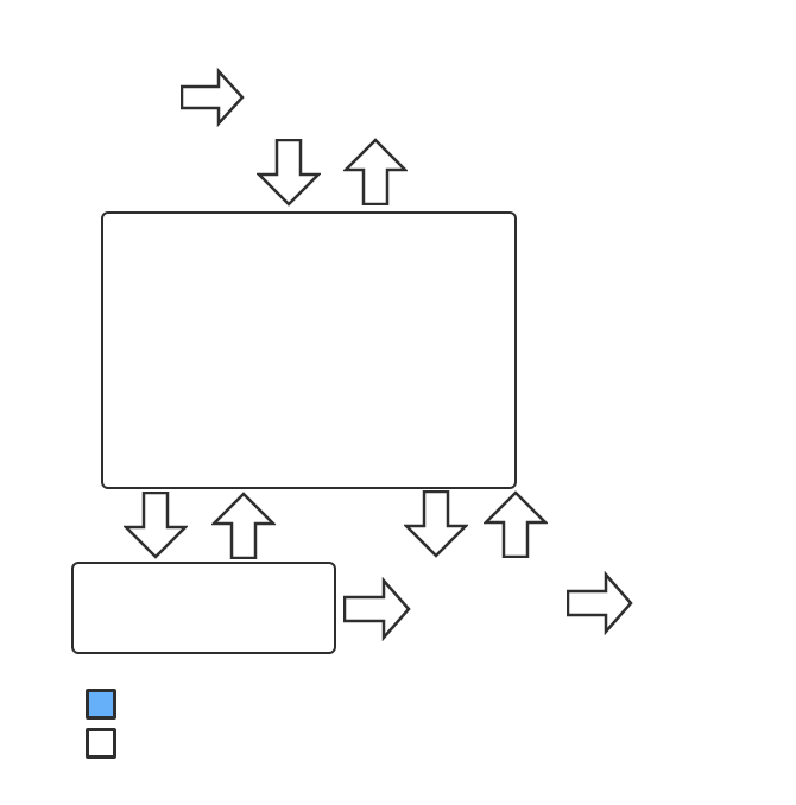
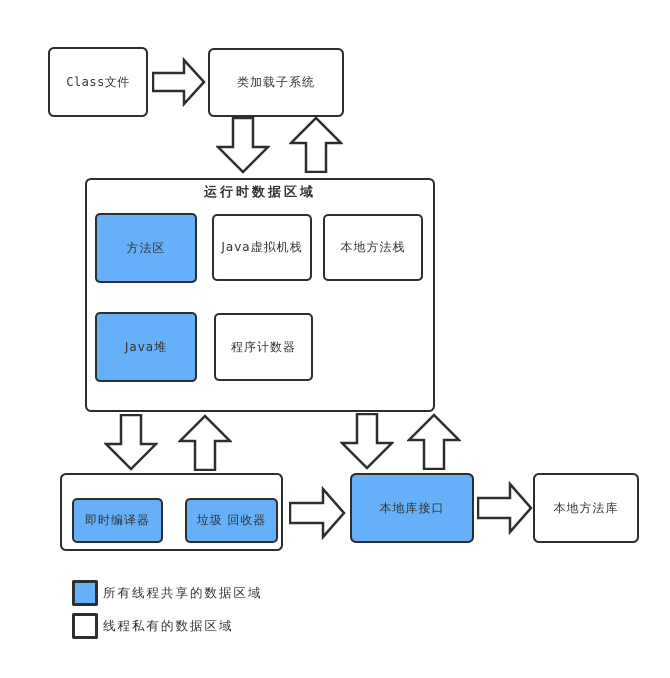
+ Class文件
+ 类加载子系统
+ 运行时数据区域
+ 方法区
+ Java虚拟机栈
+ 本地方法栈
+ Java堆
+ 程序计数器
+ 即时编译器
+ 垃圾 回收器
+ 本地库接口
+ 本地方法库
+ 所有线程共享的数据区域
+ 线程私有的数据区域
